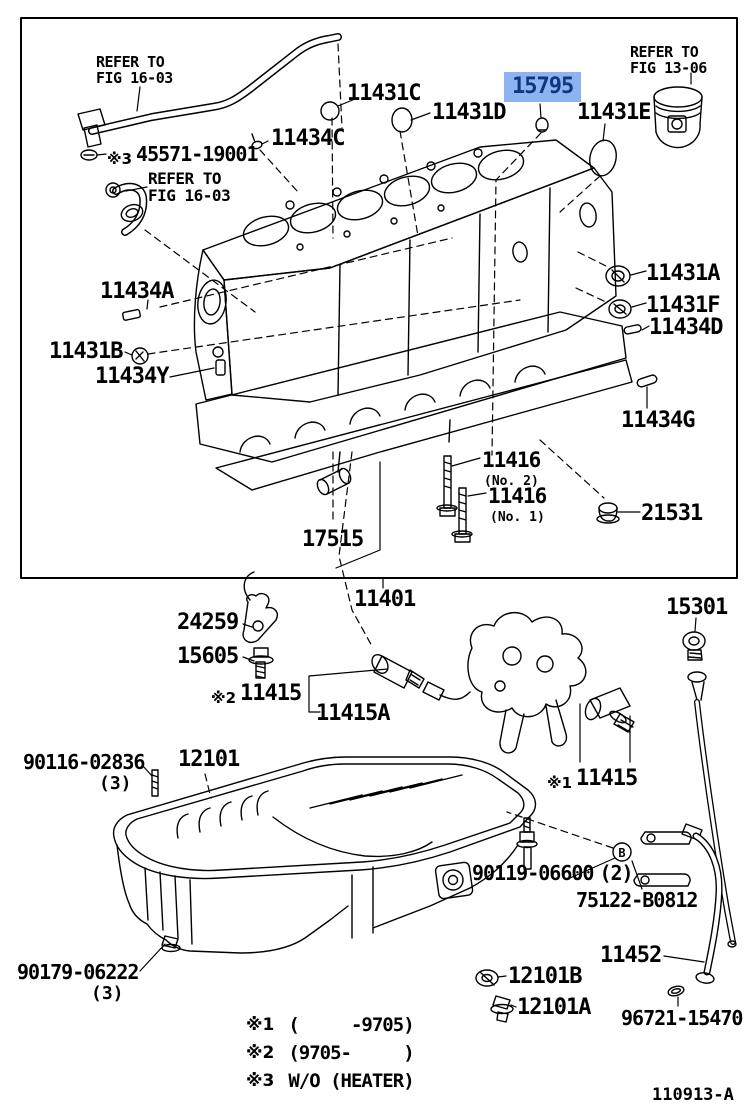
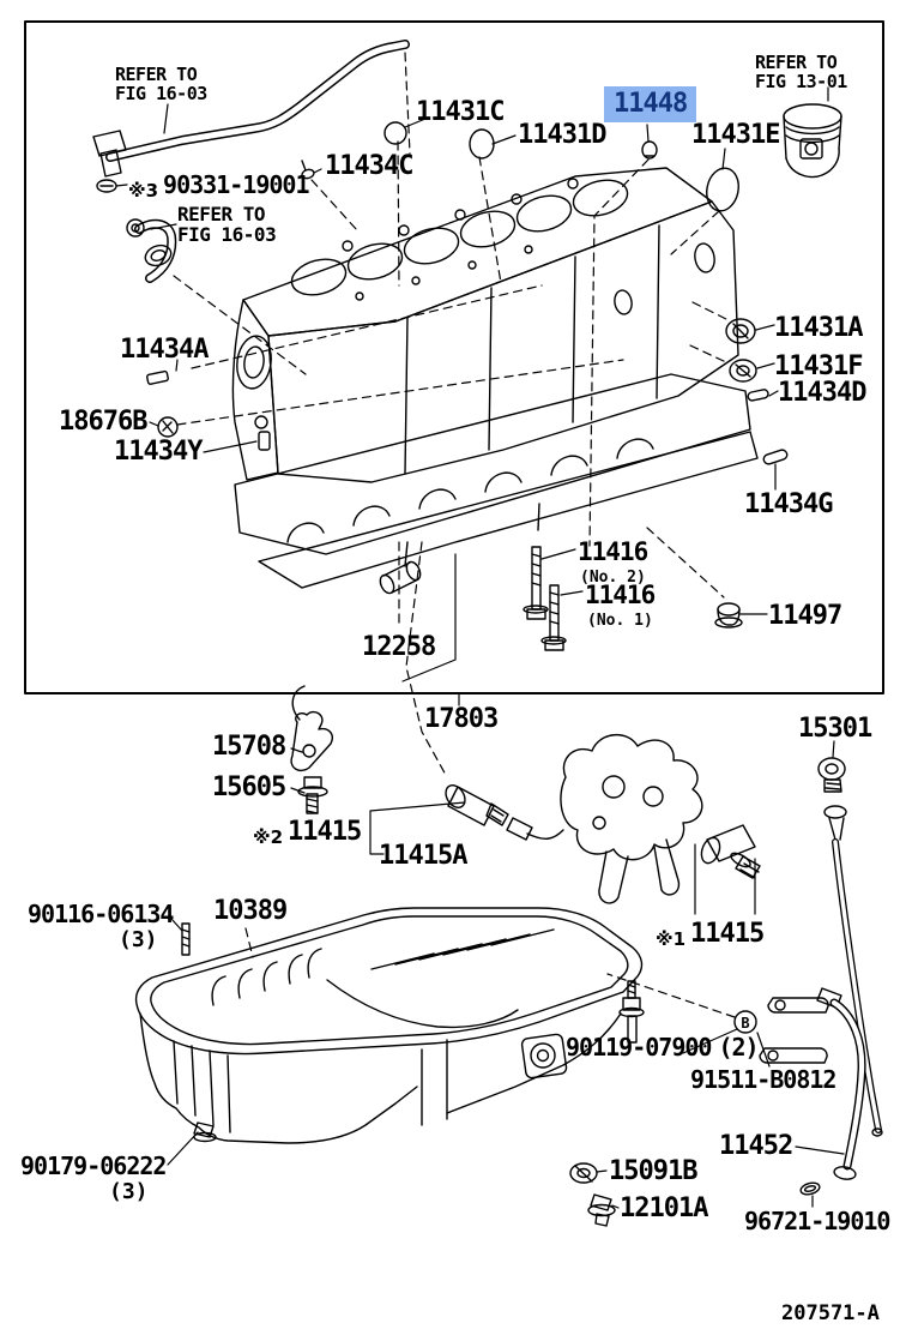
  B
  REFER TO
  FIG 16-03
  REFER TO
- FIG 13-06
+ FIG 13-01
  REFER TO
  FIG 16-03
  11431C
  11434C
- ※3 45571-19001
+ ※3 90331-19001
  11431D
- 15795
+ 11448
  11431E
  11434A
  11431A
  11431F
  11434D
- 11431B
+ 18676B
  11434Y
  11434G
  11416
  (No. 2)
  11416
  (No. 1)
- 21531
+ 11497
- 17515
+ 12258
- 11401
+ 17803
- 24259
+ 15708
  15605
  ※2 11415
  11415A
  15301
  ※1 11415
- 90116-02836
+ 90116-06134
  (3)
- 12101
+ 10389
- 90119-06600 (2)
+ 90119-07900 (2)
- 75122-B0812
+ 91511-B0812
  11452
- 12101B
+ 15091B
  12101A
- 96721-15470
+ 96721-19010
  90179-06222
  (3)
- ※1 ( -9705)
- ※2 (9705- )
- ※3 W/O (HEATER)
- 110913-A
+ 207571-A
